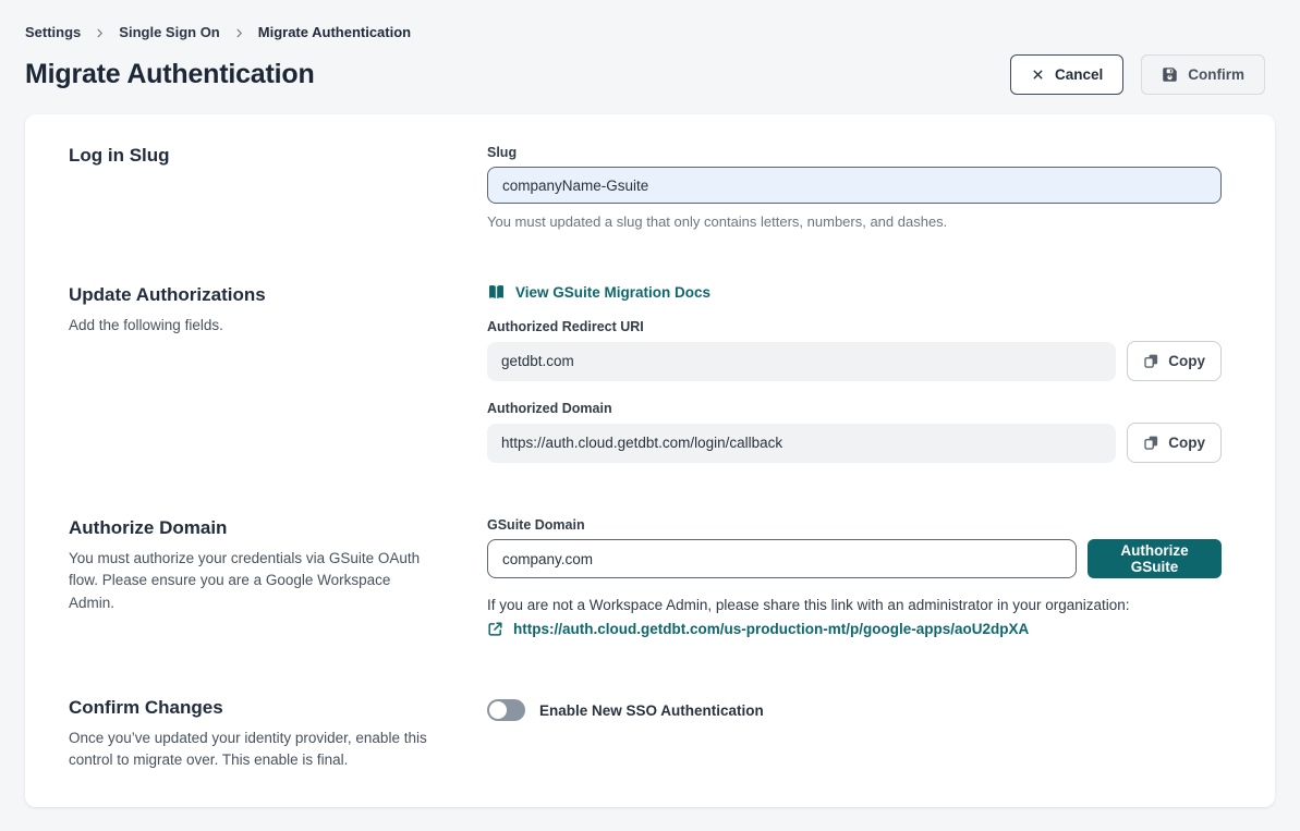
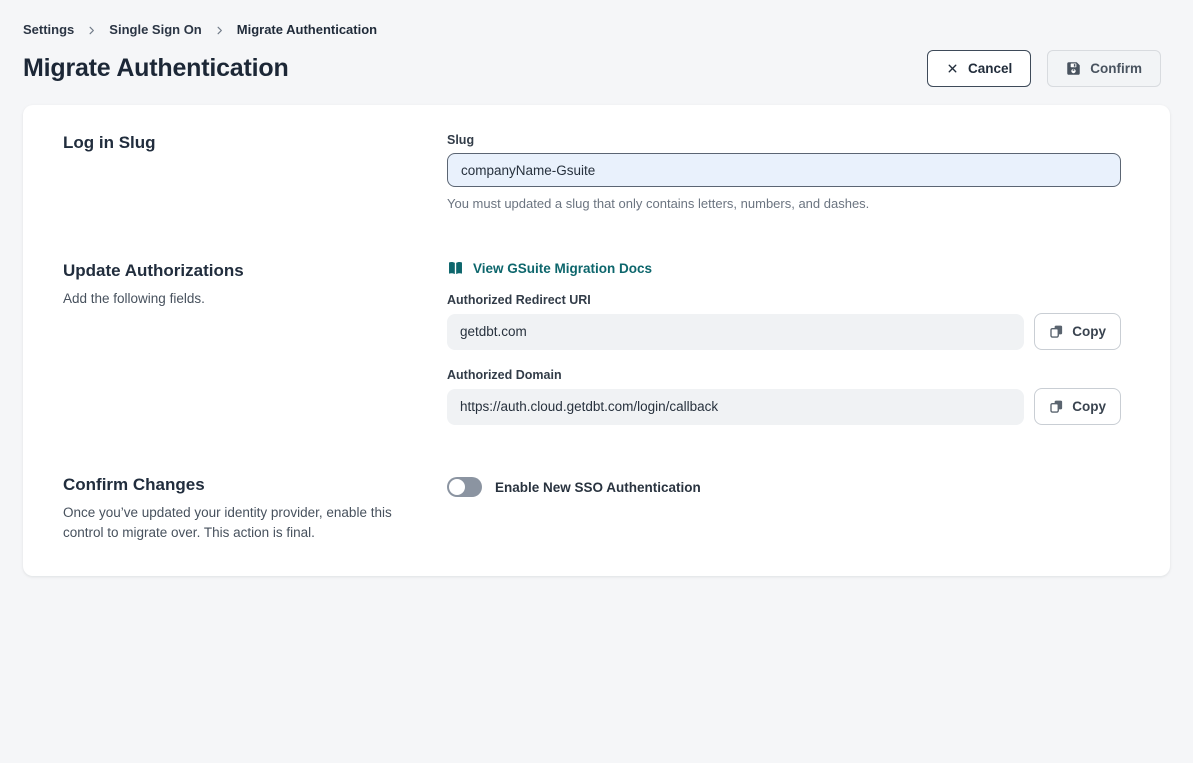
  Settings
  Single Sign On
  Migrate Authentication
  Migrate Authentication
  Cancel
  Confirm
  Log in Slug
  Slug
  companyName-Gsuite
  You must updated a slug that only contains letters, numbers, and dashes.
  Update Authorizations
  Add the following fields.
  View GSuite Migration Docs
  Authorized Redirect URI
  getdbt.com
  Copy
  Authorized Domain
  https://auth.cloud.getdbt.com/login/callback
  Copy
- Authorize Domain
- You must authorize your credentials via GSuite OAuth flow. Please ensure you are a Google Workspace Admin.
- GSuite Domain
- company.com
- Authorize GSuite
- If you are not a Workspace Admin, please share this link with an administrator in your organization:
- https://auth.cloud.getdbt.com/us-production-mt/p/google-apps/aoU2dpXA
  Confirm Changes
- Once you’ve updated your identity provider, enable this control to migrate over. This enable is final.
+ Once you’ve updated your identity provider, enable this control to migrate over. This action is final.
  Enable New SSO Authentication
